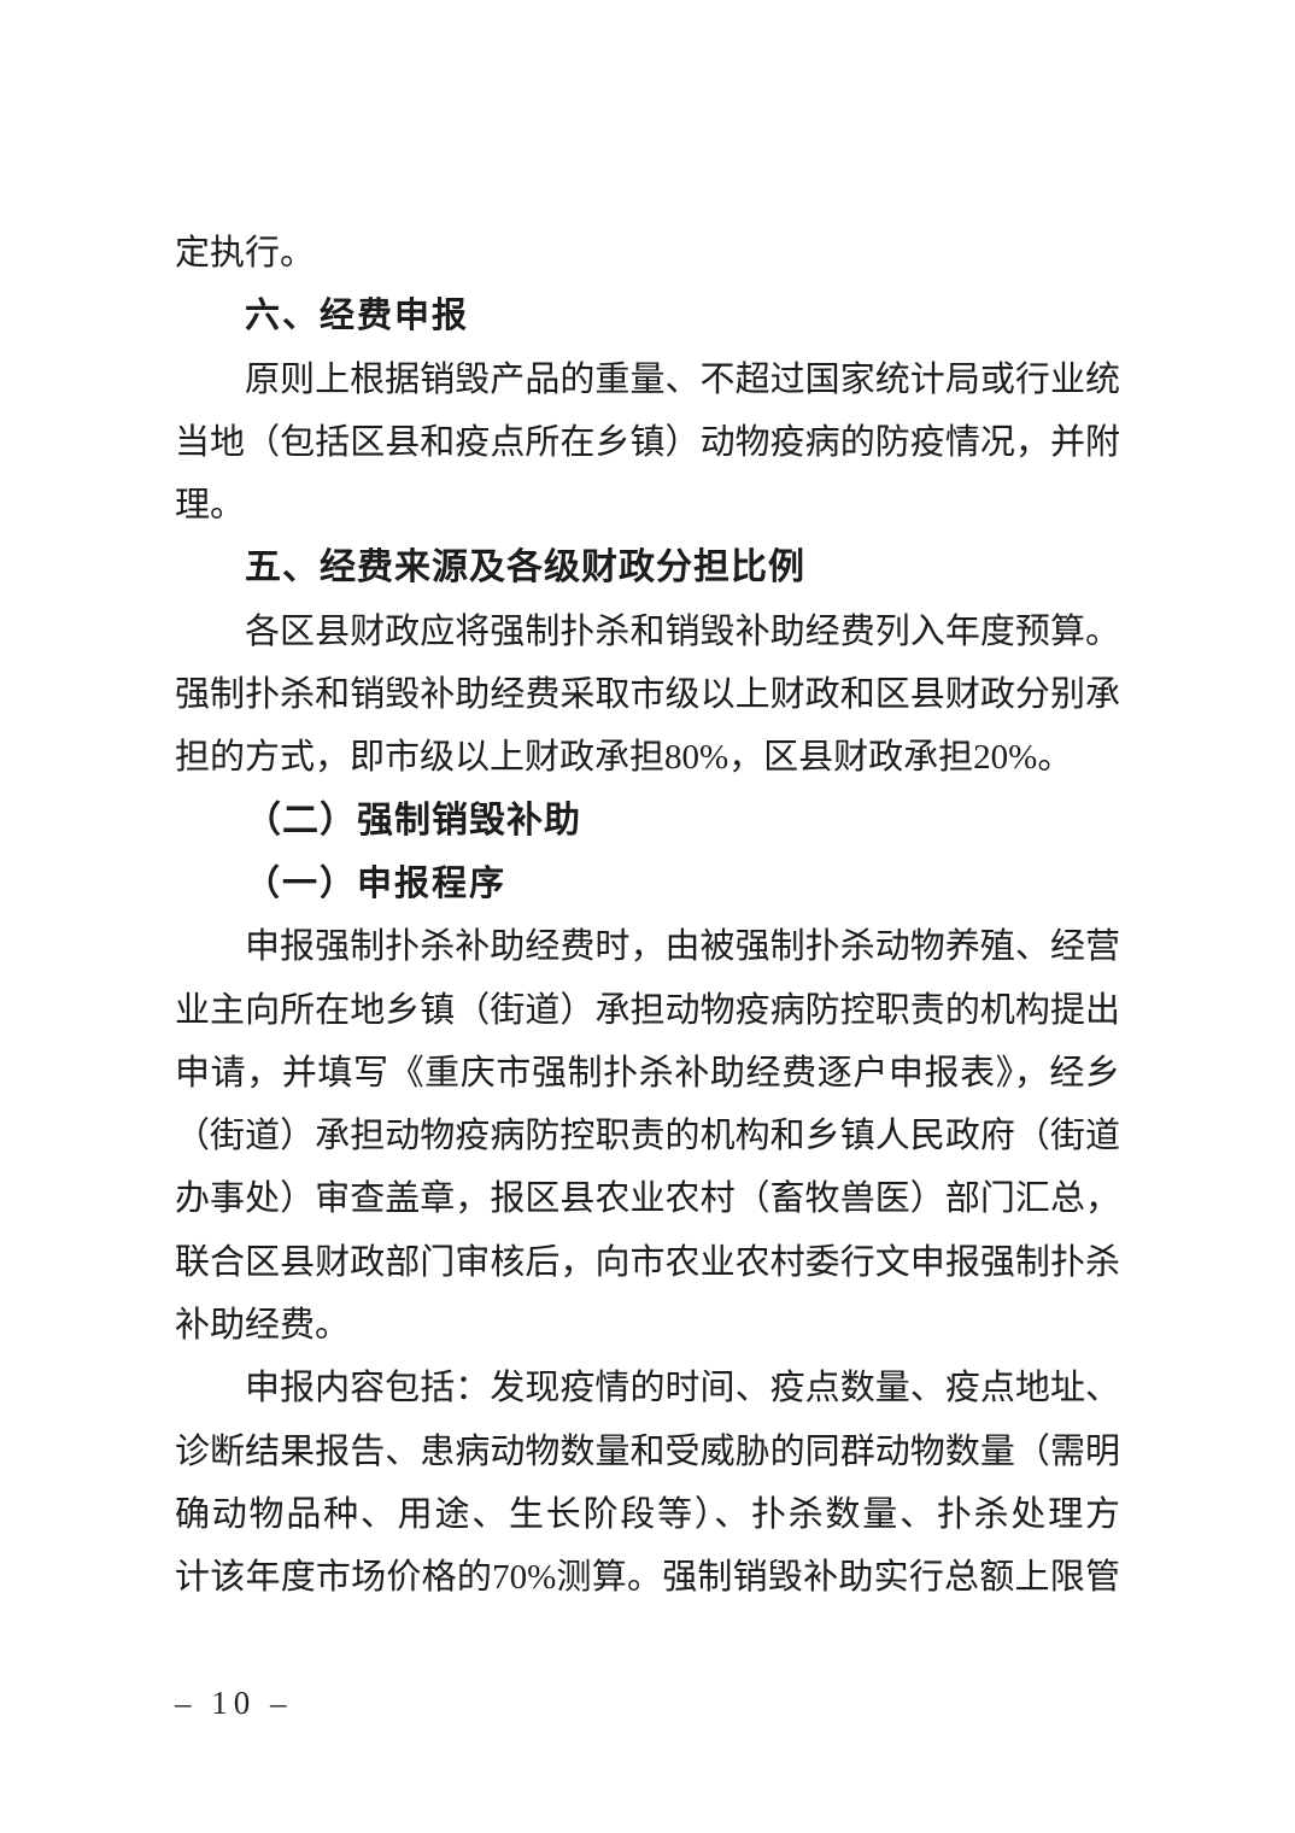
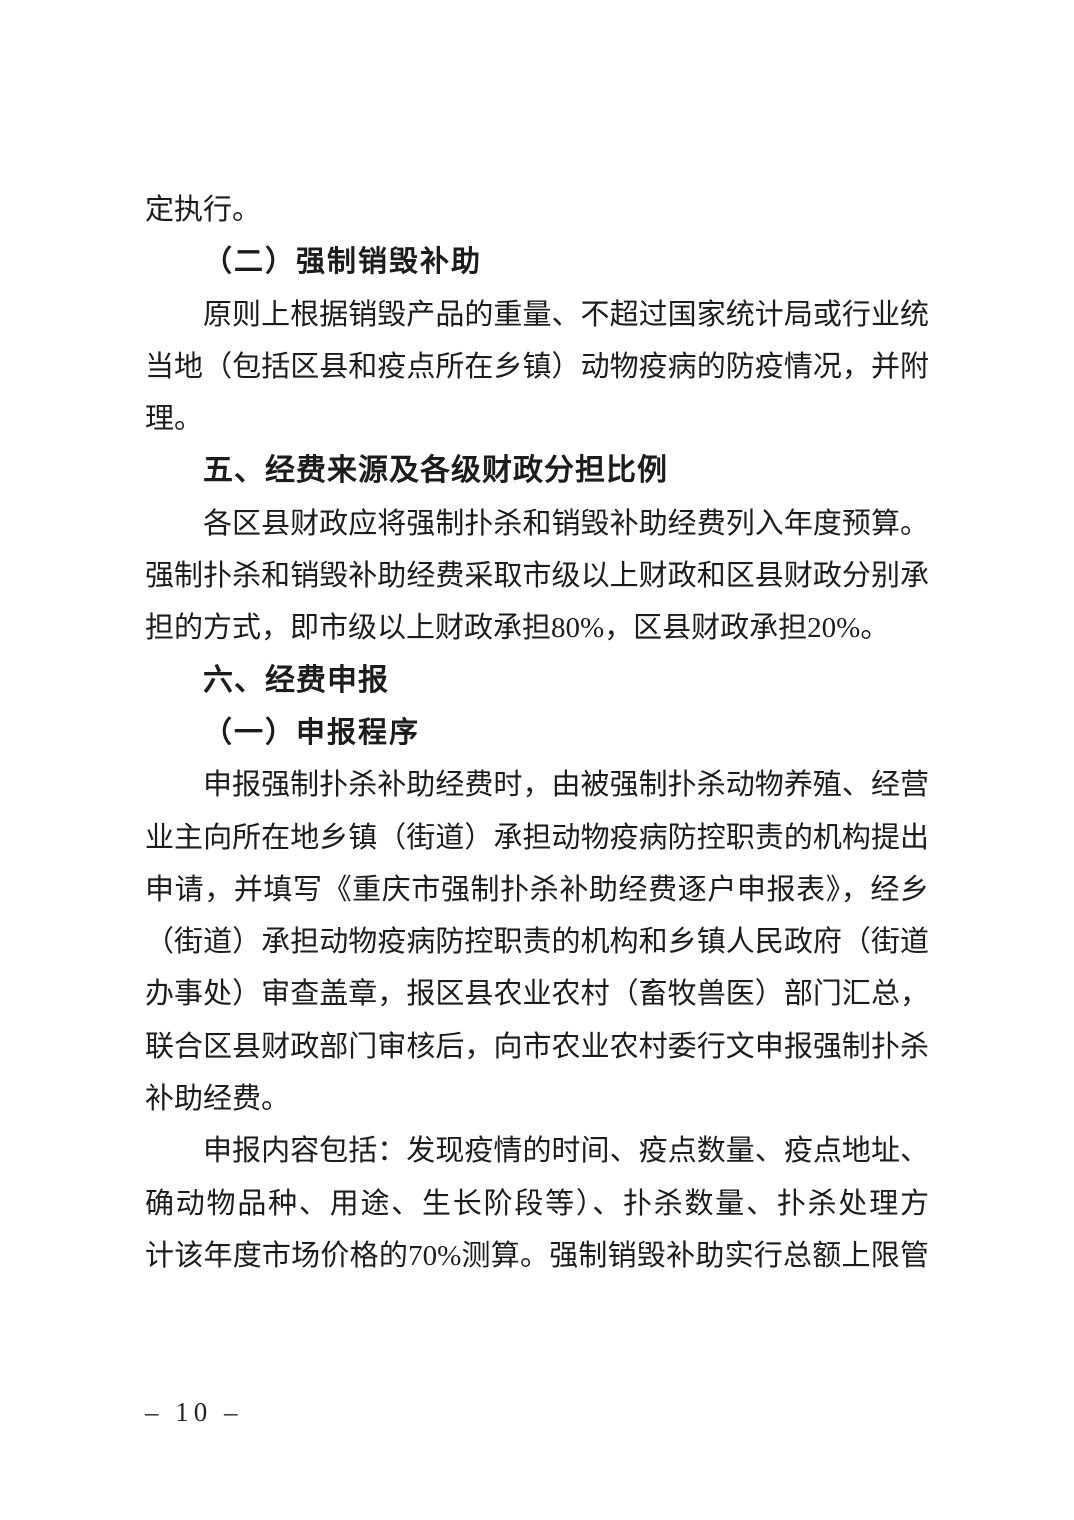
  定执行。
- 六、经费申报
+ （二）强制销毁补助
  原则上根据销毁产品的重量、不超过国家统计局或行业统
  当地（包括区县和疫点所在乡镇）动物疫病的防疫情况，并附
  理。
  五、经费来源及各级财政分担比例
  各区县财政应将强制扑杀和销毁补助经费列入年度预算。
  强制扑杀和销毁补助经费采取市级以上财政和区县财政分别承
  担的方式，即市级以上财政承担80%，区县财政承担20%。
- （二）强制销毁补助
+ 六、经费申报
  （一）申报程序
  申报强制扑杀补助经费时，由被强制扑杀动物养殖、经营
  业主向所在地乡镇（街道）承担动物疫病防控职责的机构提出
  申请，并填写《重庆市强制扑杀补助经费逐户申报表》，经乡
  （街道）承担动物疫病防控职责的机构和乡镇人民政府（街道
  办事处）审查盖章，报区县农业农村（畜牧兽医）部门汇总，
  联合区县财政部门审核后，向市农业农村委行文申报强制扑杀
  补助经费。
  申报内容包括：发现疫情的时间、疫点数量、疫点地址、
- 诊断结果报告、患病动物数量和受威胁的同群动物数量（需明
  确动物品种、用途、生长阶段等）、扑杀数量、扑杀处理方
  计该年度市场价格的70%测算。强制销毁补助实行总额上限管
  – 10 –
